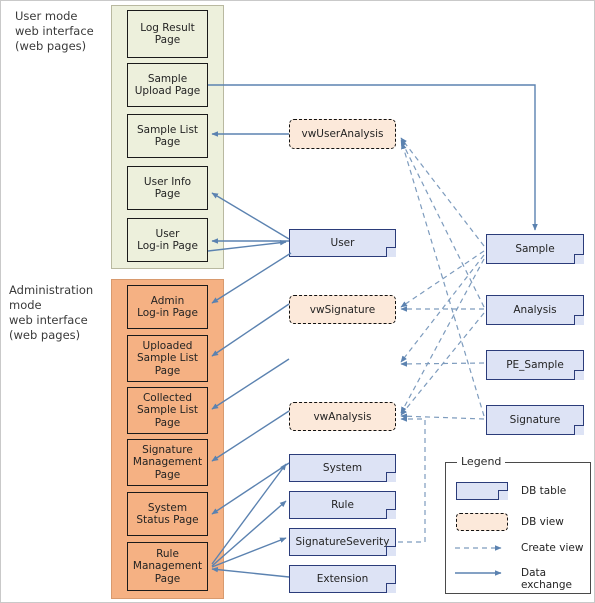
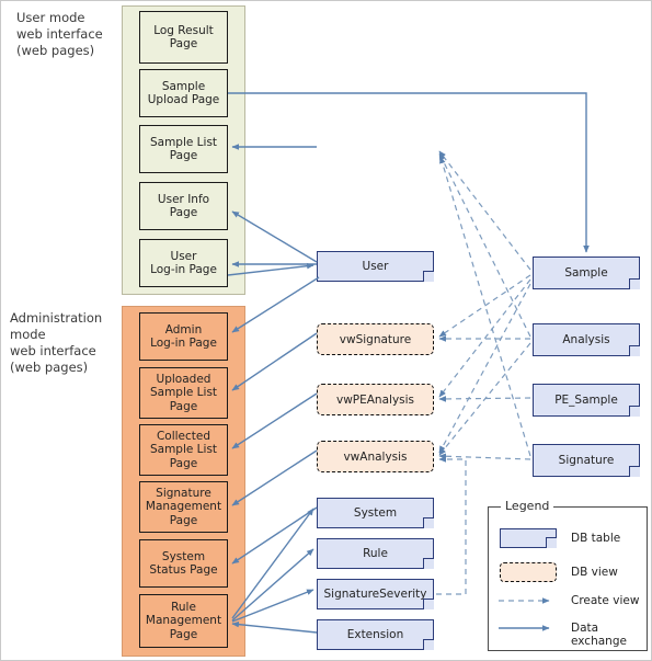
  User mode
  web interface
  (web pages)
  Administration
  mode
  web interface
  (web pages)
  Log Result
  Page
  Sample
  Upload Page
  Sample List
  Page
  User Info
  Page
  User
  Log-in Page
  Admin
  Log-in Page
  Uploaded
  Sample List
  Page
  Collected
  Sample List
  Page
  Signature
  Management
  Page
  System
  Status Page
  Rule
  Management
  Page
- vwUserAnalysis
  vwSignature
+ vwPEAnalysis
  vwAnalysis
  User
  System
  Rule
  SignatureSeverity
  Extension
  Sample
  Analysis
  PE_Sample
  Signature
  Legend
  DB table
  DB view
  Create view
  Data exchange
